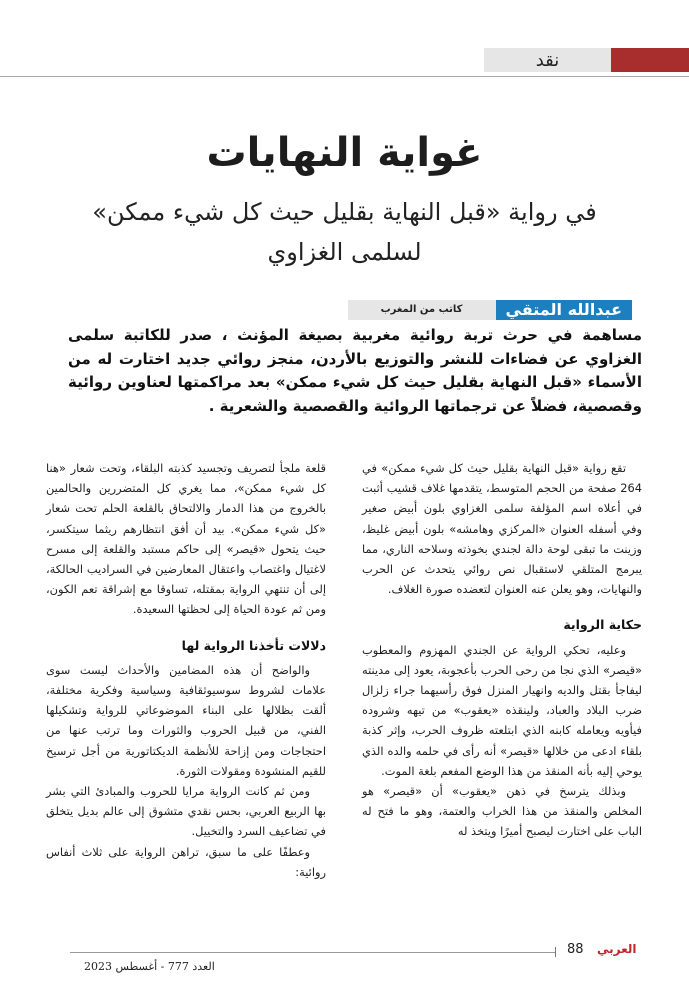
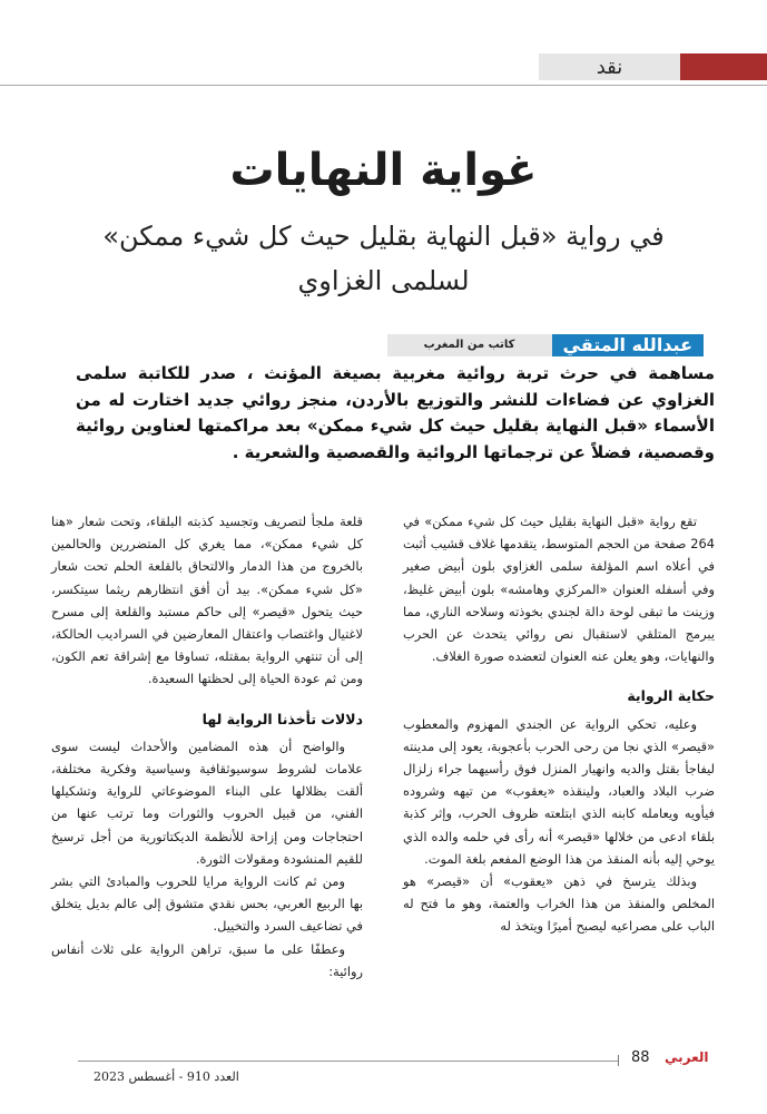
  نقد
  غواية النهايات
  في رواية «قبل النهاية بقليل حيث كل شيء ممكن»
  لسلمى الغزاوي
  عبدالله المتقي
  كاتب من المغرب
  مساهمة في حرث تربة روائية مغربية بصيغة المؤنث ، صدر للكاتبة سلمى الغزاوي عن فضاءات للنشر والتوزيع بالأردن، منجز روائي جديد اختارت له من الأسماء «قبل النهاية بقليل حيث كل شيء ممكن» بعد مراكمتها لعناوين روائية وقصصية، فضلاً عن ترجماتها الروائية والقصصية والشعرية .
  تقع رواية «قبل النهاية بقليل حيث كل شيء ممكن» في 264 صفحة من الحجم المتوسط، يتقدمها غلاف قشيب أثبت في أعلاه اسم المؤلفة سلمى الغزاوي بلون أبيض صغير وفي أسفله العنوان «المركزي وهامشه» بلون أبيض غليظ، وزينت ما تبقى لوحة دالة لجندي بخوذته وسلاحه الناري، مما يبرمج المتلقي لاستقبال نص روائي يتحدث عن الحرب والنهايات، وهو يعلن عنه العنوان لتعضده صورة الغلاف.
  حكاية الرواية
  وعليه، تحكي الرواية عن الجندي المهزوم والمعطوب «قيصر» الذي نجا من رحى الحرب بأعجوبة، يعود إلى مدينته ليفاجأ بقتل والديه وانهيار المنزل فوق رأسيهما جراء زلزال ضرب البلاد والعباد، ولينقذه «يعقوب» من تيهه وشروده فيأويه ويعامله كابنه الذي ابتلعته ظروف الحرب، وإثر كذبة بلقاء ادعى من خلالها «قيصر» أنه رأى في حلمه والده الذي يوحي إليه بأنه المنقذ من هذا الوضع المفعم بلغة الموت.
- وبذلك يترسخ في ذهن «يعقوب» أن «قيصر» هو المخلص والمنقذ من هذا الخراب والعتمة، وهو ما فتح له الباب على اختارت ليصبح أميرًا ويتخذ له
+ وبذلك يترسخ في ذهن «يعقوب» أن «قيصر» هو المخلص والمنقذ من هذا الخراب والعتمة، وهو ما فتح له الباب على مصراعيه ليصبح أميرًا ويتخذ له
  قلعة ملجأ لتصريف وتجسيد كذبته البلقاء، وتحت شعار «هنا كل شيء ممكن»، مما يغري كل المتضررين والحالمين بالخروج من هذا الدمار والالتحاق بالقلعة الحلم تحت شعار «كل شيء ممكن». بيد أن أفق انتظارهم ريثما سيتكسر، حيث يتحول «قيصر» إلى حاكم مستبد والقلعة إلى مسرح لاغتيال واغتصاب واعتقال المعارضين في السراديب الحالكة، إلى أن تنتهي الرواية بمقتله، تساوقا مع إشراقة تعم الكون، ومن ثم عودة الحياة إلى لحظتها السعيدة.
  دلالات تأخذنا الرواية لها
  والواضح أن هذه المضامين والأحداث ليست سوى علامات لشروط سوسيوثقافية وسياسية وفكرية مختلفة، ألقت بظلالها على البناء الموضوعاتي للرواية وتشكيلها الفني، من قبيل الحروب والثورات وما ترتب عنها من احتجاجات ومن إزاحة للأنظمة الديكتاتورية من أجل ترسيخ للقيم المنشودة ومقولات الثورة.
  ومن ثم كانت الرواية مرايا للحروب والمبادئ التي بشر بها الربيع العربي، بحس نقدي متشوق إلى عالم بديل يتخلق في تضاعيف السرد والتخييل.
  وعطفًا على ما سبق، تراهن الرواية على ثلاث أنفاس روائية:
  88
  العربي
- العدد 777 - أغسطس 2023
+ العدد 910 - أغسطس 2023
